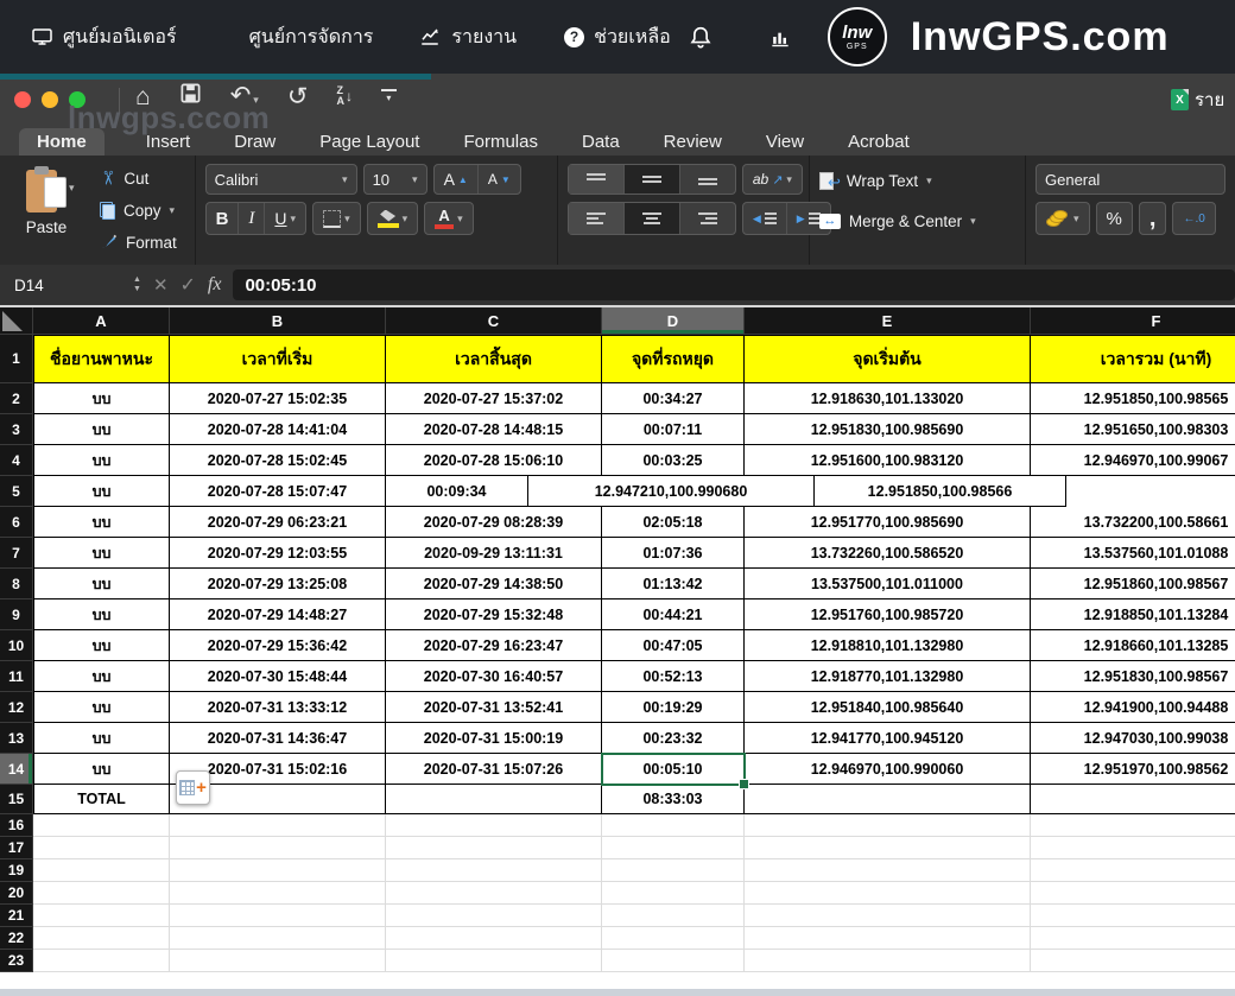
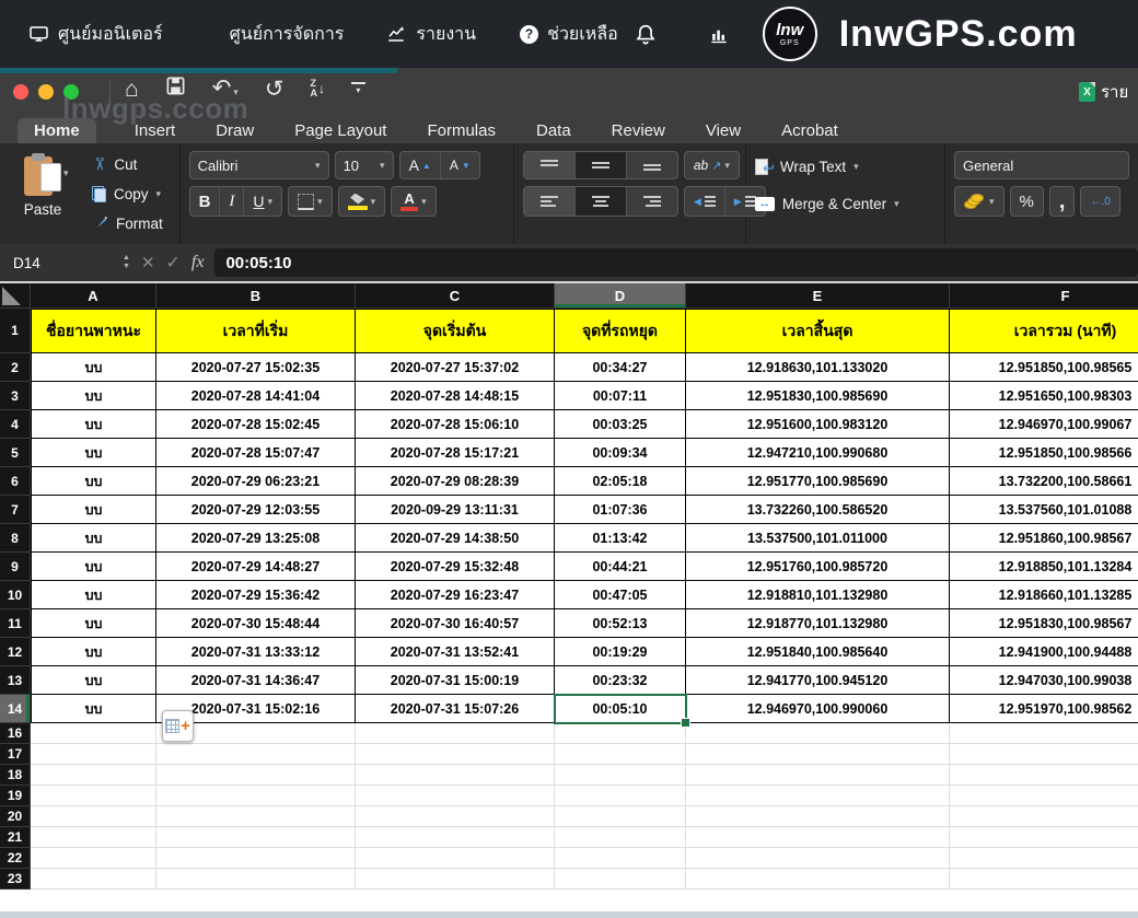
  ศูนย์มอนิเตอร์
  ศูนย์การจัดการ
  รายงาน
  ?
  ช่วยเหลือ
  lnw
  InwGPS.com
  ⌂
  ↶ ▾
  ↺
  Z
  A
  ↓
  ▾
  X
  ราย
  lnwgps.ccom
  Home
  Insert
  Draw
  Page Layout
  Formulas
  Data
  Review
  View
  Acrobat
  Paste
  ▾
  Cut
  Copy
  ▾
  Format
  Calibri
  ▾
  10
  ▾
  A
  ▲
  A
  ▼
  B
  I
  U
  ▾
  ▾
  ▾
  A
  ▾
  ab
  ↗
  ▾
  ◀
  ▶
  ↩
  Wrap Text
  ▾
  ↔
  Merge & Center
  ▾
  General
  ▾
  %
  ,
  ←.0
  D14
  ✕
  ✓
  fx
  00:05:10
  +
  A
  B
  C
  D
  E
  F
  1
  ชื่อยานพาหนะ
  เวลาที่เริ่ม
- เวลาสิ้นสุด
+ จุดเริ่มต้น
  จุดที่รถหยุด
- จุดเริ่มต้น
+ เวลาสิ้นสุด
  เวลารวม (นาที)
  2
  บบ
  2020-07-27 15:02:35
  2020-07-27 15:37:02
  00:34:27
  12.918630,101.133020
  12.951850,100.98565
  3
  บบ
  2020-07-28 14:41:04
  2020-07-28 14:48:15
  00:07:11
  12.951830,100.985690
  12.951650,100.98303
  4
  บบ
  2020-07-28 15:02:45
  2020-07-28 15:06:10
  00:03:25
  12.951600,100.983120
  12.946970,100.99067
  5
  บบ
  2020-07-28 15:07:47
+ 2020-07-28 15:17:21
  00:09:34
  12.947210,100.990680
  12.951850,100.98566
  6
  บบ
  2020-07-29 06:23:21
  2020-07-29 08:28:39
  02:05:18
  12.951770,100.985690
  13.732200,100.58661
  7
  บบ
  2020-07-29 12:03:55
  2020-09-29 13:11:31
  01:07:36
  13.732260,100.586520
  13.537560,101.01088
  8
  บบ
  2020-07-29 13:25:08
  2020-07-29 14:38:50
  01:13:42
  13.537500,101.011000
  12.951860,100.98567
  9
  บบ
  2020-07-29 14:48:27
  2020-07-29 15:32:48
  00:44:21
  12.951760,100.985720
  12.918850,101.13284
  10
  บบ
  2020-07-29 15:36:42
  2020-07-29 16:23:47
  00:47:05
  12.918810,101.132980
  12.918660,101.13285
  11
  บบ
  2020-07-30 15:48:44
  2020-07-30 16:40:57
  00:52:13
  12.918770,101.132980
  12.951830,100.98567
  12
  บบ
  2020-07-31 13:33:12
  2020-07-31 13:52:41
  00:19:29
  12.951840,100.985640
  12.941900,100.94488
  13
  บบ
  2020-07-31 14:36:47
  2020-07-31 15:00:19
  00:23:32
  12.941770,100.945120
  12.947030,100.99038
  14
  บบ
  2020-07-31 15:02:16
  2020-07-31 15:07:26
  00:05:10
  12.946970,100.990060
  12.951970,100.98562
- 15
- TOTAL
- 08:33:03
  16
  17
+ 18
  19
  20
  21
  22
  23
